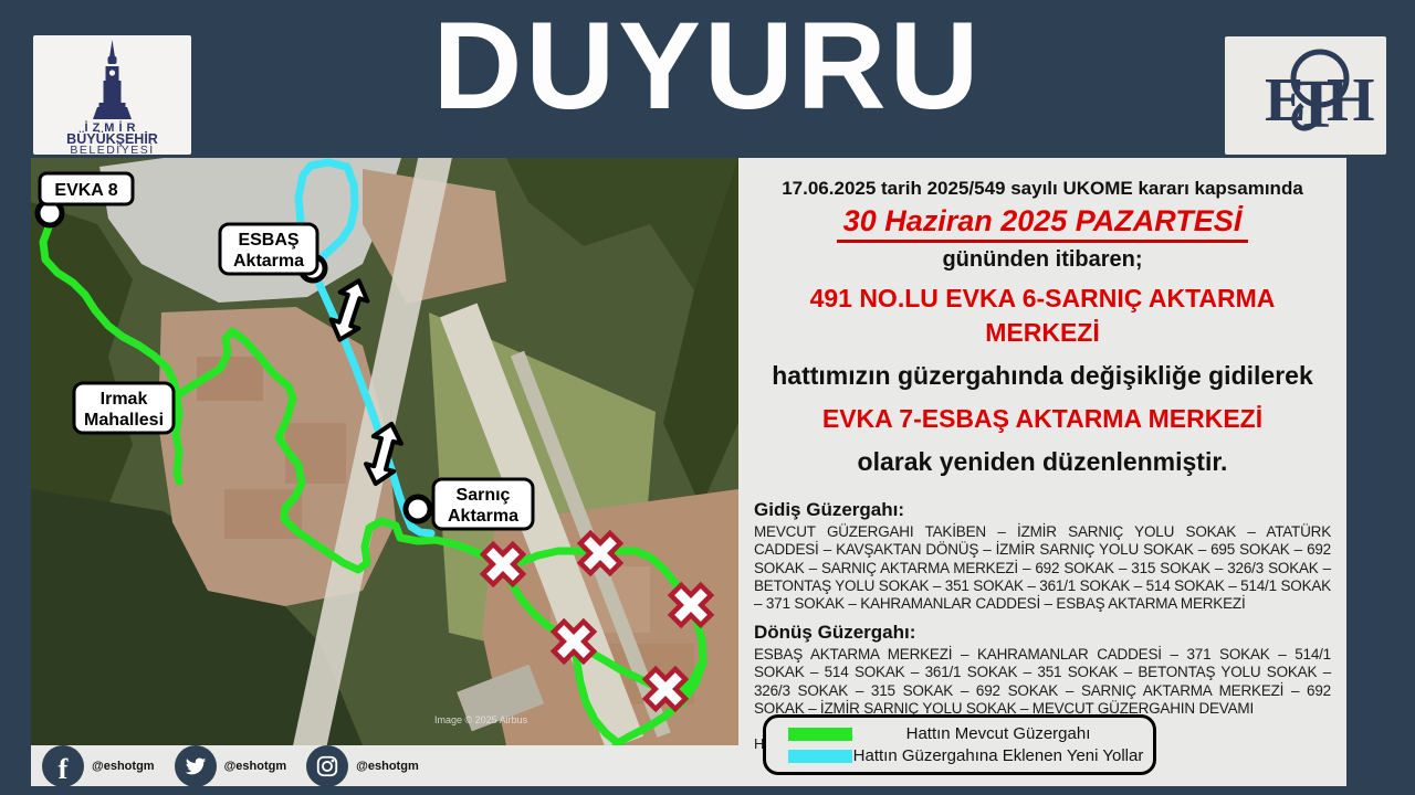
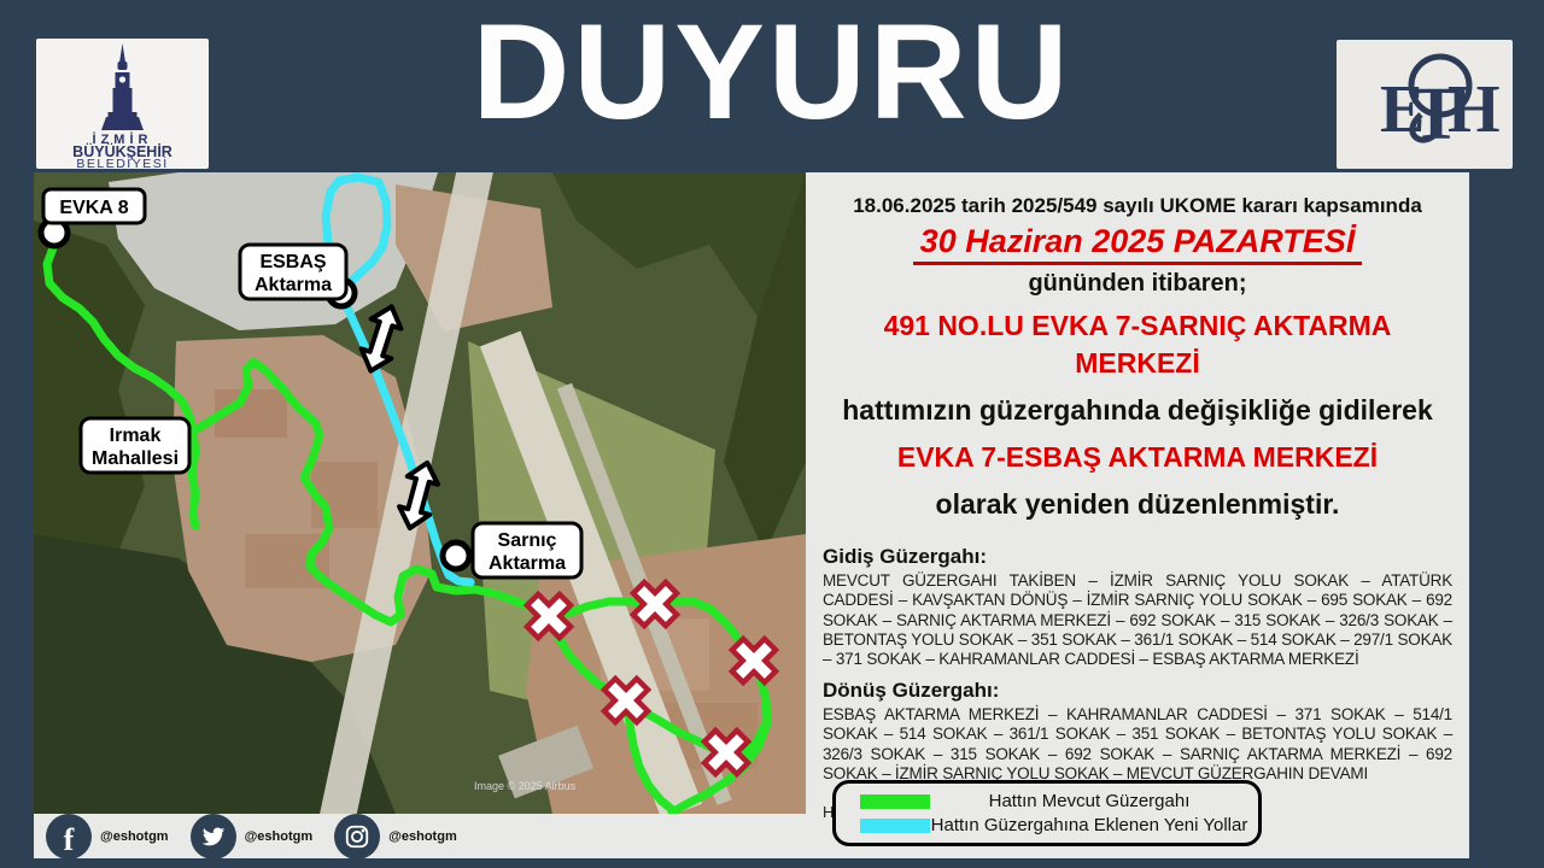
  DUYURU
  İZMİR
  BÜYÜKŞEHİR
  BELEDİYESİ
  E
  T
  H
  EVKA 8
  ESBAŞ
  Aktarma
  Irmak
  Mahallesi
  Sarnıç
  Aktarma
  Image © 2025 Airbus
- 17.06.2025 tarih 2025/549 sayılı UKOME kararı kapsamında
+ 18.06.2025 tarih 2025/549 sayılı UKOME kararı kapsamında
  30 Haziran 2025 PAZARTESİ
  gününden itibaren;
- 491 NO.LU EVKA 6-SARNIÇ AKTARMA MERKEZİ
+ 491 NO.LU EVKA 7-SARNIÇ AKTARMA MERKEZİ
  hattımızın güzergahında değişikliğe gidilerek
  EVKA 7-ESBAŞ AKTARMA MERKEZİ
  olarak yeniden düzenlenmiştir.
  Gidiş Güzergahı:
- MEVCUT GÜZERGAHI TAKİBEN – İZMİR SARNIÇ YOLU SOKAK – ATATÜRK CADDESİ – KAVŞAKTAN DÖNÜŞ – İZMİR SARNIÇ YOLU SOKAK – 695 SOKAK – 692 SOKAK – SARNIÇ AKTARMA MERKEZİ – 692 SOKAK – 315 SOKAK – 326/3 SOKAK – BETONTAŞ YOLU SOKAK – 351 SOKAK – 361/1 SOKAK – 514 SOKAK – 514/1 SOKAK – 371 SOKAK – KAHRAMANLAR CADDESİ – ESBAŞ AKTARMA MERKEZİ
+ MEVCUT GÜZERGAHI TAKİBEN – İZMİR SARNIÇ YOLU SOKAK – ATATÜRK CADDESİ – KAVŞAKTAN DÖNÜŞ – İZMİR SARNIÇ YOLU SOKAK – 695 SOKAK – 692 SOKAK – SARNIÇ AKTARMA MERKEZİ – 692 SOKAK – 315 SOKAK – 326/3 SOKAK – BETONTAŞ YOLU SOKAK – 351 SOKAK – 361/1 SOKAK – 514 SOKAK – 297/1 SOKAK – 371 SOKAK – KAHRAMANLAR CADDESİ – ESBAŞ AKTARMA MERKEZİ
  Dönüş Güzergahı:
  ESBAŞ AKTARMA MERKEZİ – KAHRAMANLAR CADDESİ – 371 SOKAK – 514/1 SOKAK – 514 SOKAK – 361/1 SOKAK – 351 SOKAK – BETONTAŞ YOLU SOKAK – 326/3 SOKAK – 315 SOKAK – 692 SOKAK – SARNIÇ AKTARMA MERKEZİ – 692 SOKAK – İZMİR SARNIÇ YOLU SOKAK – MEVCUT GÜZERGAHIN DEVAMI
  Hattın Mevcut Güzergahı
  Hattın Güzergahına Eklenen Yeni Yollar
  f
  @eshotgm
  @eshotgm
  @eshotgm
